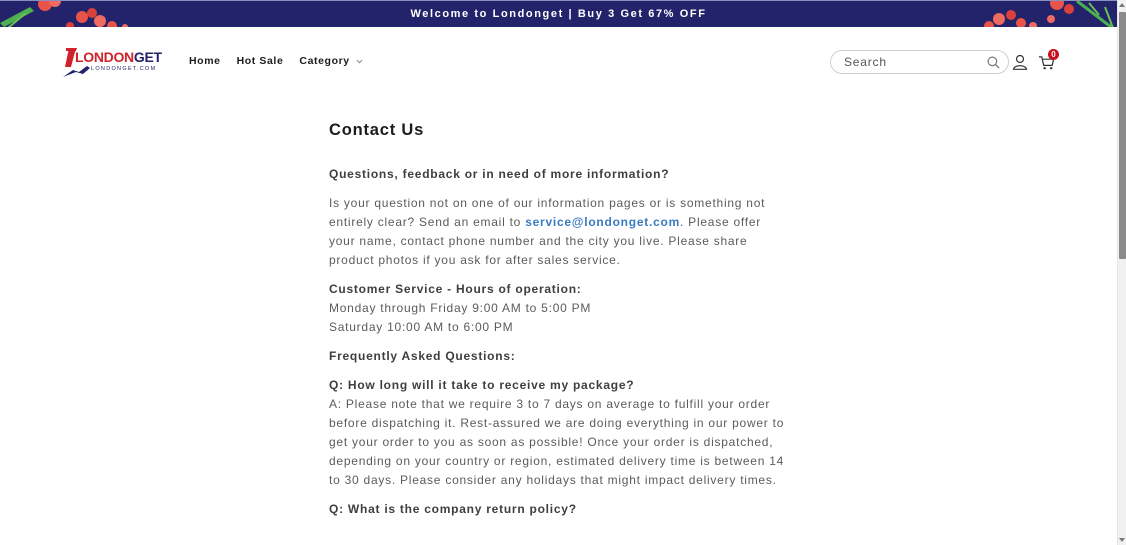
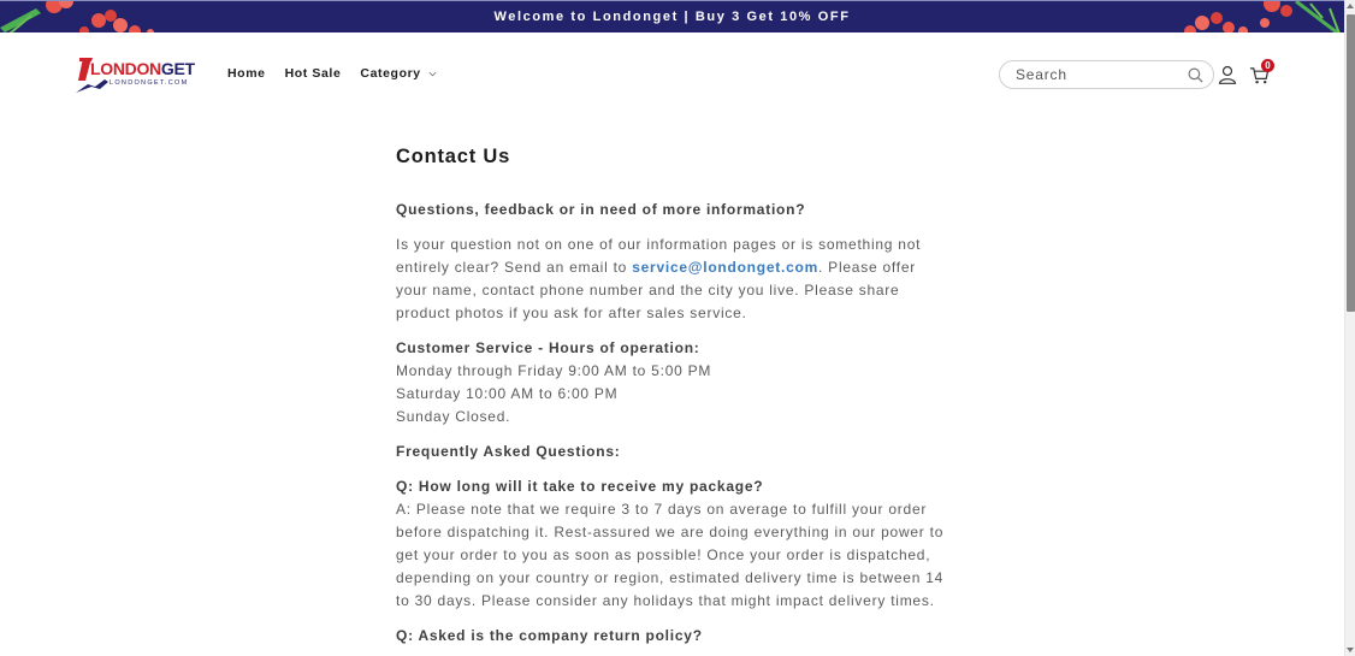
- Welcome to Londonget | Buy 3 Get 67% OFF
+ Welcome to Londonget | Buy 3 Get 10% OFF
  LONDONGET
  Home
  Hot Sale
  Category
  Search
  0
  Contact Us
  Questions, feedback or in need of more information?
  Is your question not on one of our information pages or is something not entirely clear? Send an email to service@londonget.com. Please offer your name, contact phone number and the city you live. Please share product photos if you ask for after sales service.
  Customer Service - Hours of operation:
  Monday through Friday 9:00 AM to 5:00 PM
  Saturday 10:00 AM to 6:00 PM
+ Sunday Closed.
  Frequently Asked Questions:
  Q: How long will it take to receive my package?
  A: Please note that we require 3 to 7 days on average to fulfill your order before dispatching it. Rest-assured we are doing everything in our power to get your order to you as soon as possible! Once your order is dispatched, depending on your country or region, estimated delivery time is between 14 to 30 days. Please consider any holidays that might impact delivery times.
- Q: What is the company return policy?
+ Q: Asked is the company return policy?
